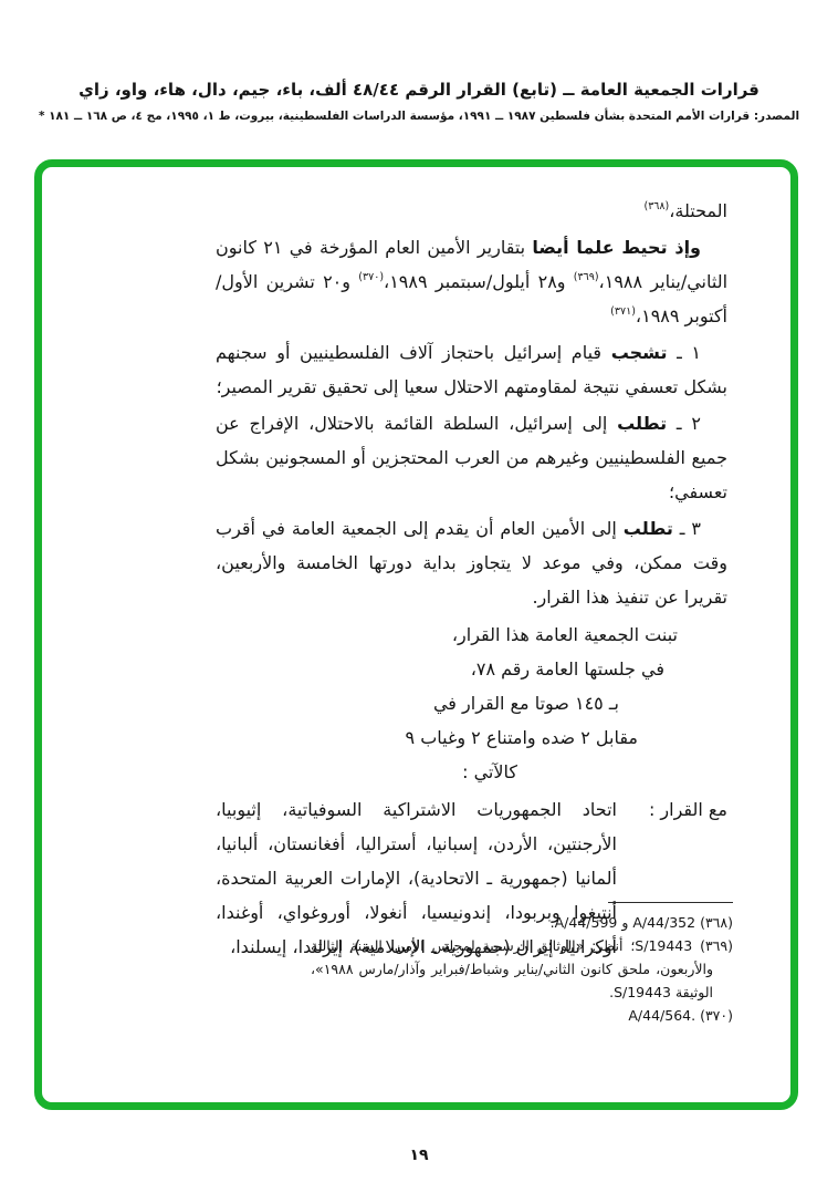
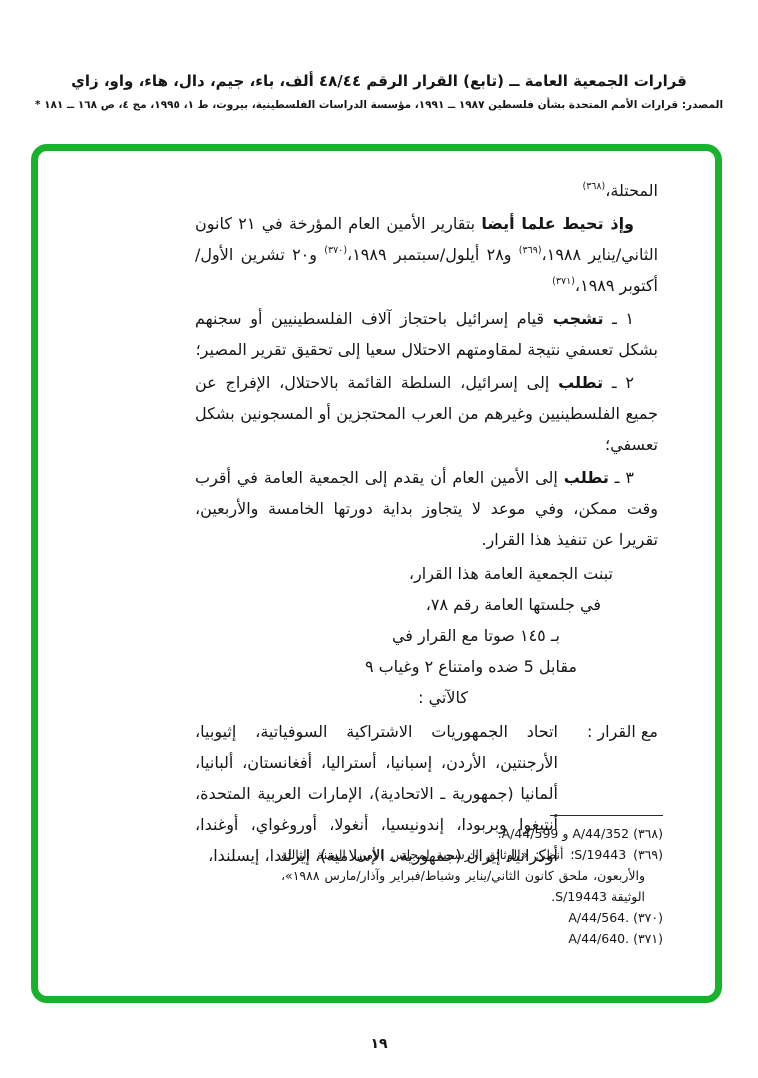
  قرارات الجمعية العامة ــ (تابع) القرار الرقم ٤٨/٤٤ ألف، باء، جيم، دال، هاء، واو، زاي
  المصدر: قرارات الأمم المتحدة بشأن فلسطين ١٩٨٧ ــ ١٩٩١، مؤسسة الدراسات الفلسطينية، بيروت، ط ١، ١٩٩٥، مج ٤، ص ١٦٨ ــ ١٨١ *
  المحتلة،(٣٦٨)
  وإذ تحيط علما أيضا بتقارير الأمين العام المؤرخة في ٢١ كانون الثاني/يناير ١٩٨٨،(٣٦٩) و٢٨ أيلول/سبتمبر ١٩٨٩،(٣٧٠) و٢٠ تشرين الأول/أكتوبر ١٩٨٩،(٣٧١)
  ١ ـ تشجب قيام إسرائيل باحتجاز آلاف الفلسطينيين أو سجنهم بشكل تعسفي نتيجة لمقاومتهم الاحتلال سعيا إلى تحقيق تقرير المصير؛
  ٢ ـ تطلب إلى إسرائيل، السلطة القائمة بالاحتلال، الإفراج عن جميع الفلسطينيين وغيرهم من العرب المحتجزين أو المسجونين بشكل تعسفي؛
  ٣ ـ تطلب إلى الأمين العام أن يقدم إلى الجمعية العامة في أقرب وقت ممكن، وفي موعد لا يتجاوز بداية دورتها الخامسة والأربعين، تقريرا عن تنفيذ هذا القرار.
  تبنت الجمعية العامة هذا القرار،
  في جلستها العامة رقم ٧٨،
  بـ ١٤٥ صوتا مع القرار في
- مقابل ٢ ضده وامتناع ٢ وغياب ٩
+ مقابل 5 ضده وامتناع ٢ وغياب ٩
  كالآتي :
  مع القرار :
  اتحاد الجمهوريات الاشتراكية السوفياتية، إثيوبيا، الأرجنتين، الأردن، إسبانيا، أستراليا، أفغانستان، ألبانيا، ألمانيا (جمهورية ـ الاتحادية)، الإمارات العربية المتحدة، أنتيغوا وبربودا، إندونيسيا، أنغولا، أوروغواي، أوغندا، أوكرانيا، إيران (جمهورية ـ الإسلامية)، إيرلندا، إيسلندا،
  (٣٦٨) A/44/352 و A/44/599.
  (٣٦٩) S/19443؛ أنظر: «الوثائق الرسمية لمجلس الأمن، السنة الثالثة والأربعون، ملحق كانون الثاني/يناير وشباط/فبراير وآذار/مارس ١٩٨٨»، الوثيقة S/19443.
  (٣٧٠) A/44/564.‎
+ (٣٧١) A/44/640.‎
  ١٩
